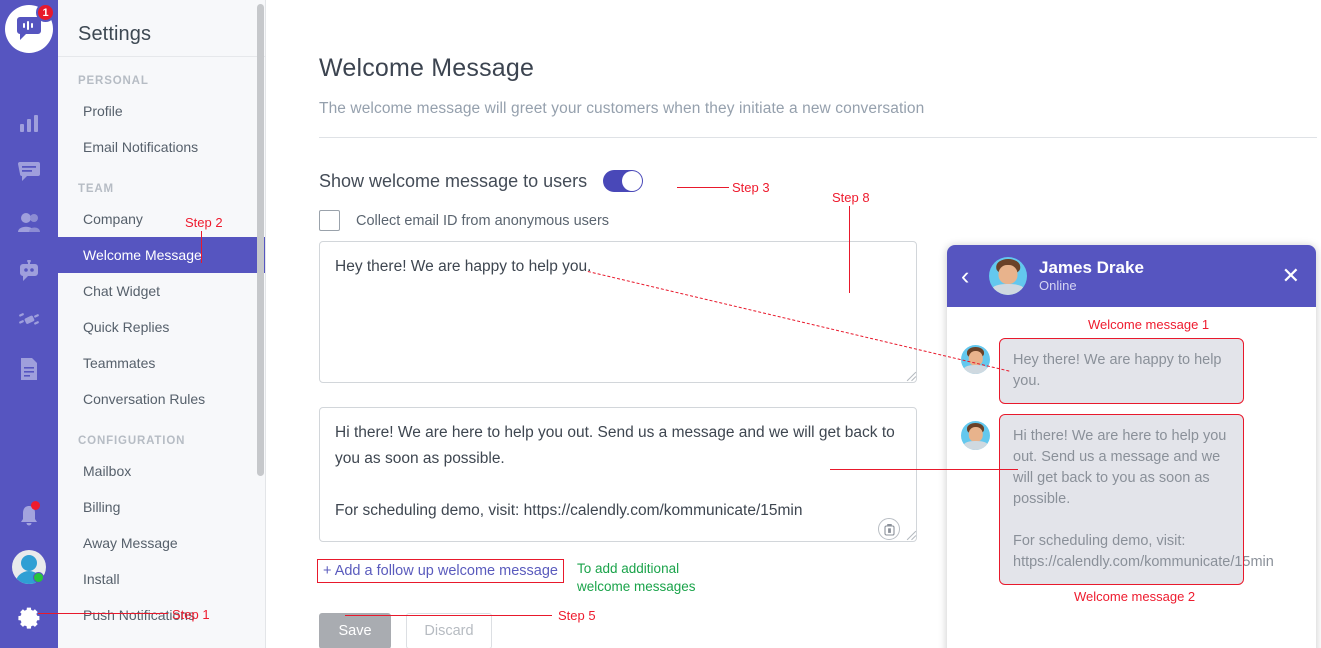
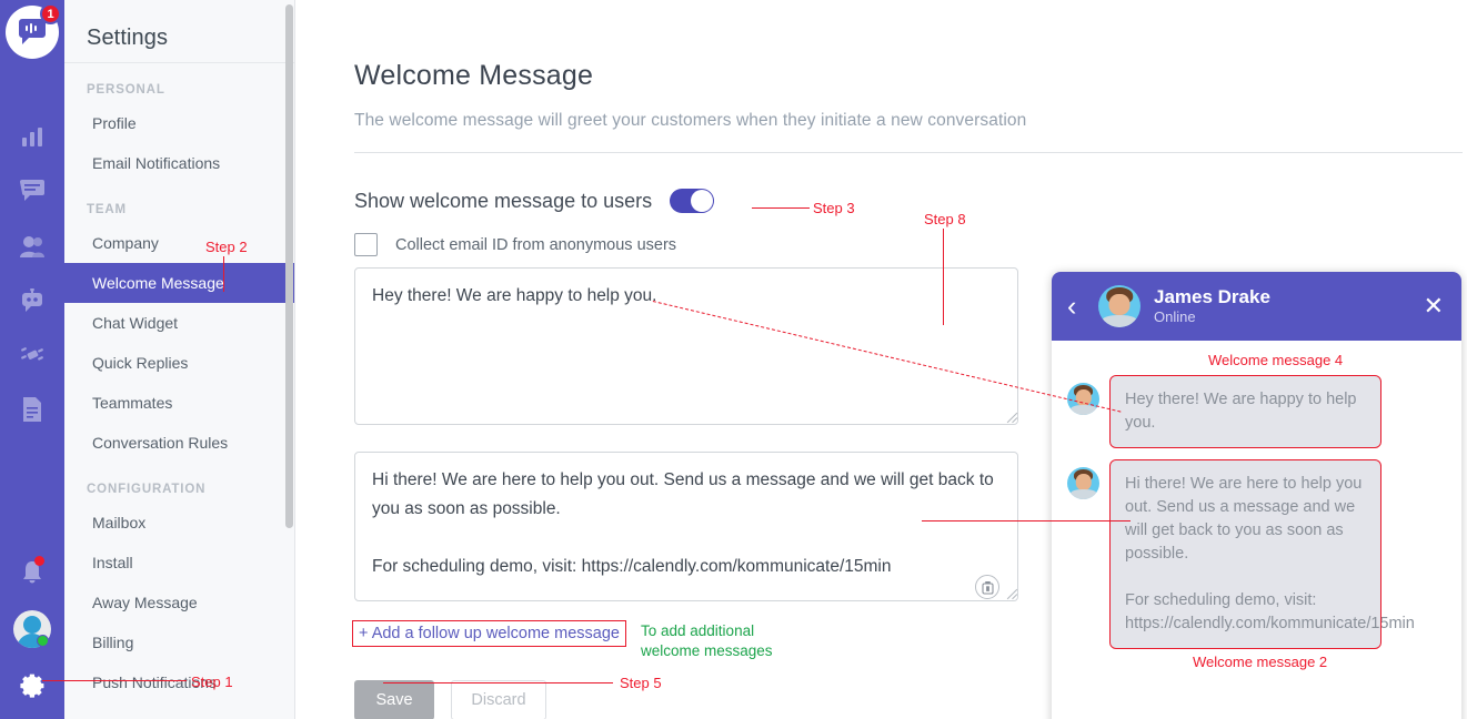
  1
  Settings
  PERSONAL
  Profile
  Email Notifications
  TEAM
  Company
  Welcome Message
  Chat Widget
  Quick Replies
  Teammates
  Conversation Rules
  CONFIGURATION
  Mailbox
- Billing
+ Install
  Away Message
- Install
+ Billing
  Push Notifications
  Welcome Message
  The welcome message will greet your customers when they initiate a new conversation
  Show welcome message to users
  Collect email ID from anonymous users
  Hey there! We are happy to help you.
  + Add a follow up welcome message
  To add additional
  welcome messages
  Save
  Discard
  ‹
  James Drake
  Online
  ✕
  Hey there! We are happy to help you.
  Hi there! We are here to help you out. Send us a message and we will get back to you as soon as possible.
  For scheduling demo, visit: https://calendly.com/kommunicate/15min
  Step 1
  Step 2
  Step 3
  Step 8
  Step 5
- Welcome message 1
+ Welcome message 4
  Welcome message 2
